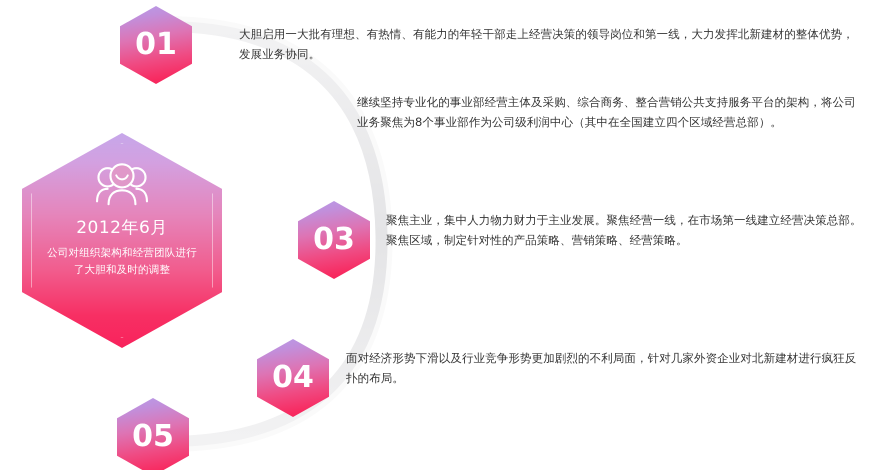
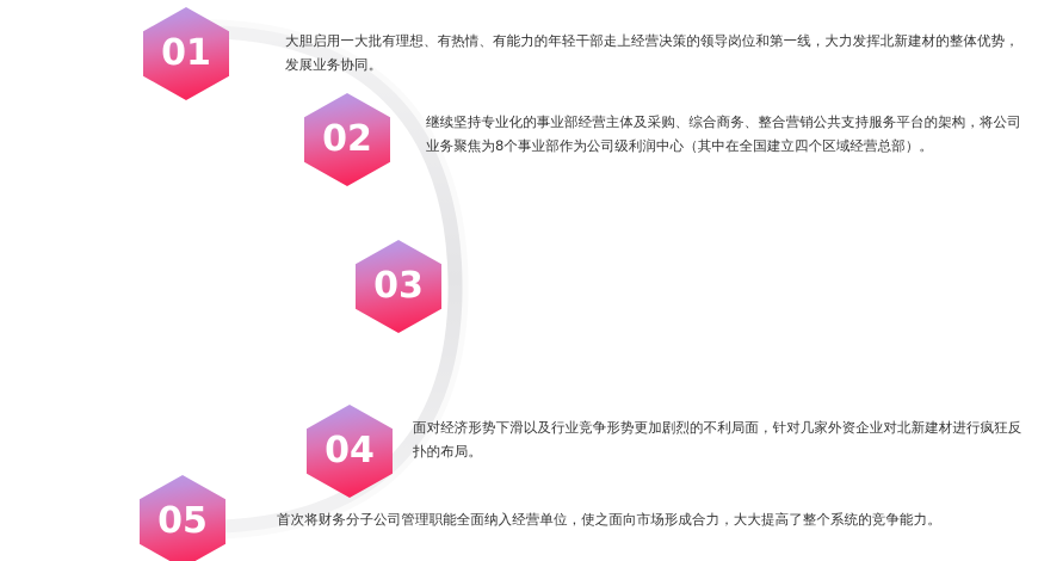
- 2012年6月
- 公司对组织架构和经营团队进行了大胆和及时的调整
  01
  大胆启用一大批有理想、有热情、有能力的年轻干部走上经营决策的领导岗位和第一线，大力发挥北新建材的整体优势，发展业务协同。
+ 02
  继续坚持专业化的事业部经营主体及采购、综合商务、整合营销公共支持服务平台的架构，将公司业务聚焦为8个事业部作为公司级利润中心（其中在全国建立四个区域经营总部）。
  03
- 聚焦主业，集中人力物力财力于主业发展。聚焦经营一线，在市场第一线建立经营决策总部。聚焦区域，制定针对性的产品策略、营销策略、经营策略。
  04
  面对经济形势下滑以及行业竞争形势更加剧烈的不利局面，针对几家外资企业对北新建材进行疯狂反扑的布局。
  05
+ 首次将财务分子公司管理职能全面纳入经营单位，使之面向市场形成合力，大大提高了整个系统的竞争能力。
